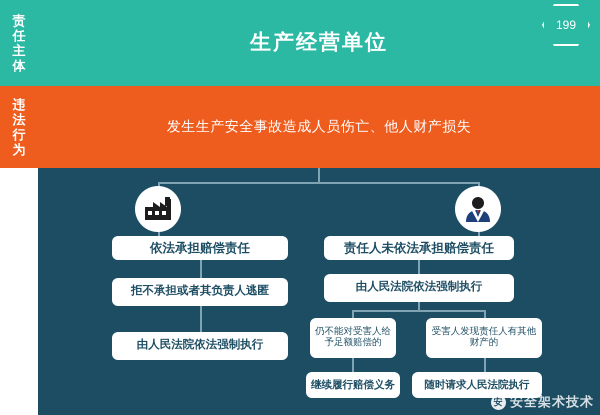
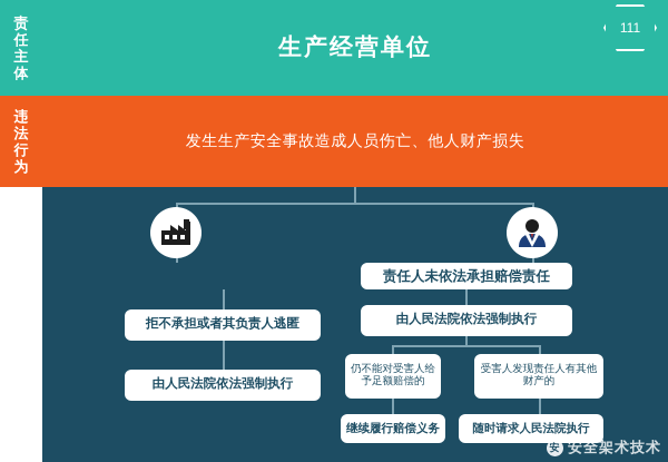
  责任主体
  违法行为
  生产经营单位
- 199
+ 111
  发生生产安全事故造成人员伤亡、他人财产损失
- 依法承担赔偿责任
  拒不承担或者其负责人逃匿
  由人民法院依法强制执行
  责任人未依法承担赔偿责任
  由人民法院依法强制执行
  仍不能对受害人给予足额赔偿的
  受害人发现责任人有其他财产的
  继续履行赔偿义务
  随时请求人民法院执行
  安
  安全架术技术
